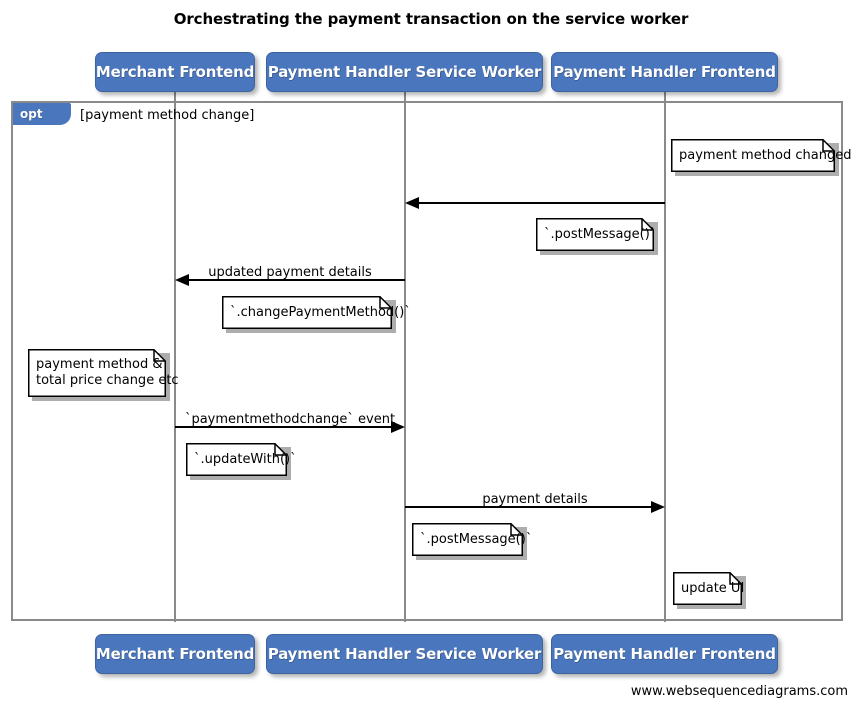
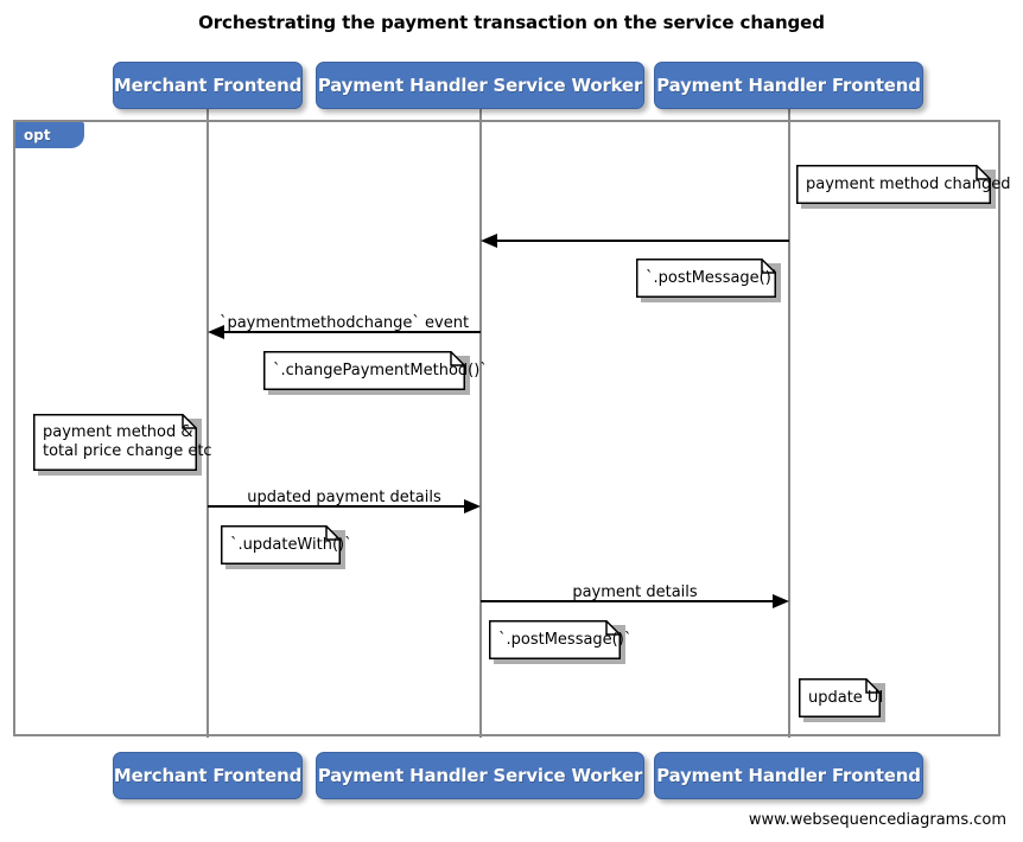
- Orchestrating the payment transaction on the service worker
+ Orchestrating the payment transaction on the service changed
  opt
- [payment method change]
  Merchant Frontend
  Payment Handler Service Worker
  Payment Handler Frontend
  payment method changed
  `.postMessage()`
- updated payment details
+ `paymentmethodchange` event
  `.changePaymentMethod()`
  payment method &
  total price change etc
- `paymentmethodchange` event
+ updated payment details
  `.updateWith()`
  payment details
  `.postMessage()`
  update UI
  Merchant Frontend
  Payment Handler Service Worker
  Payment Handler Frontend
  www.websequencediagrams.com
